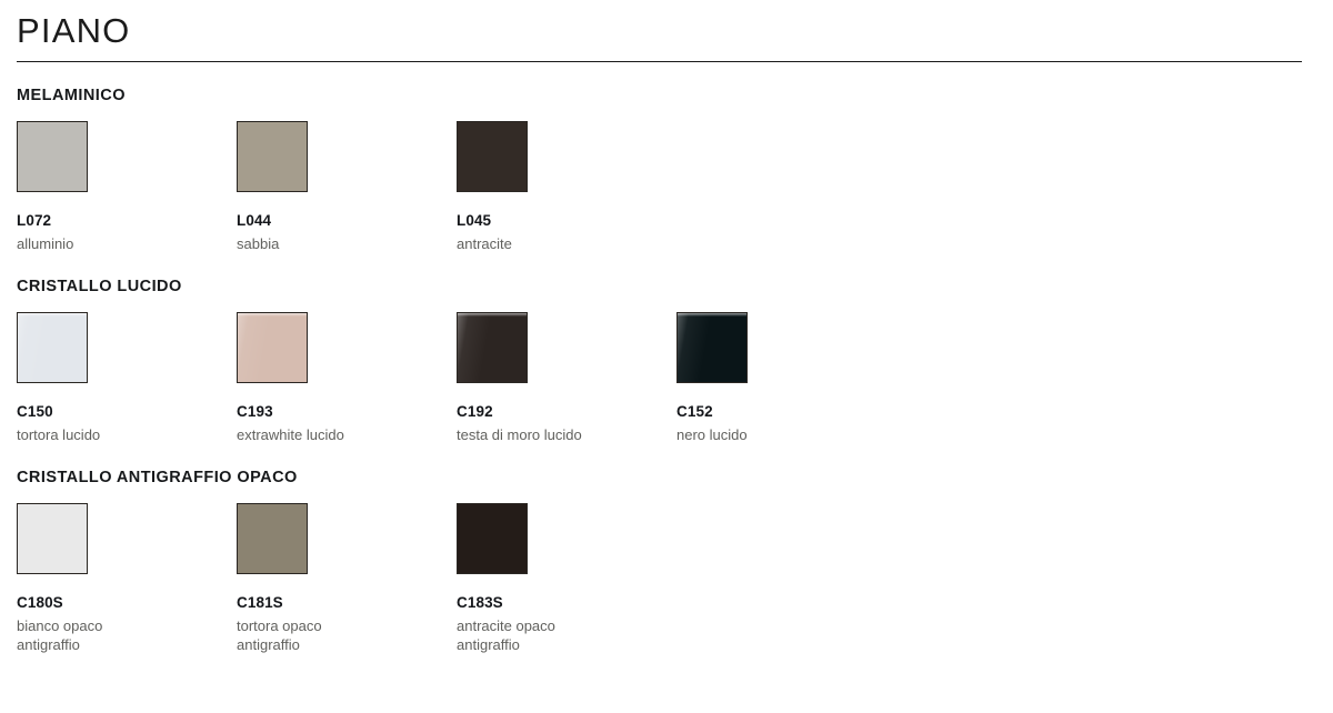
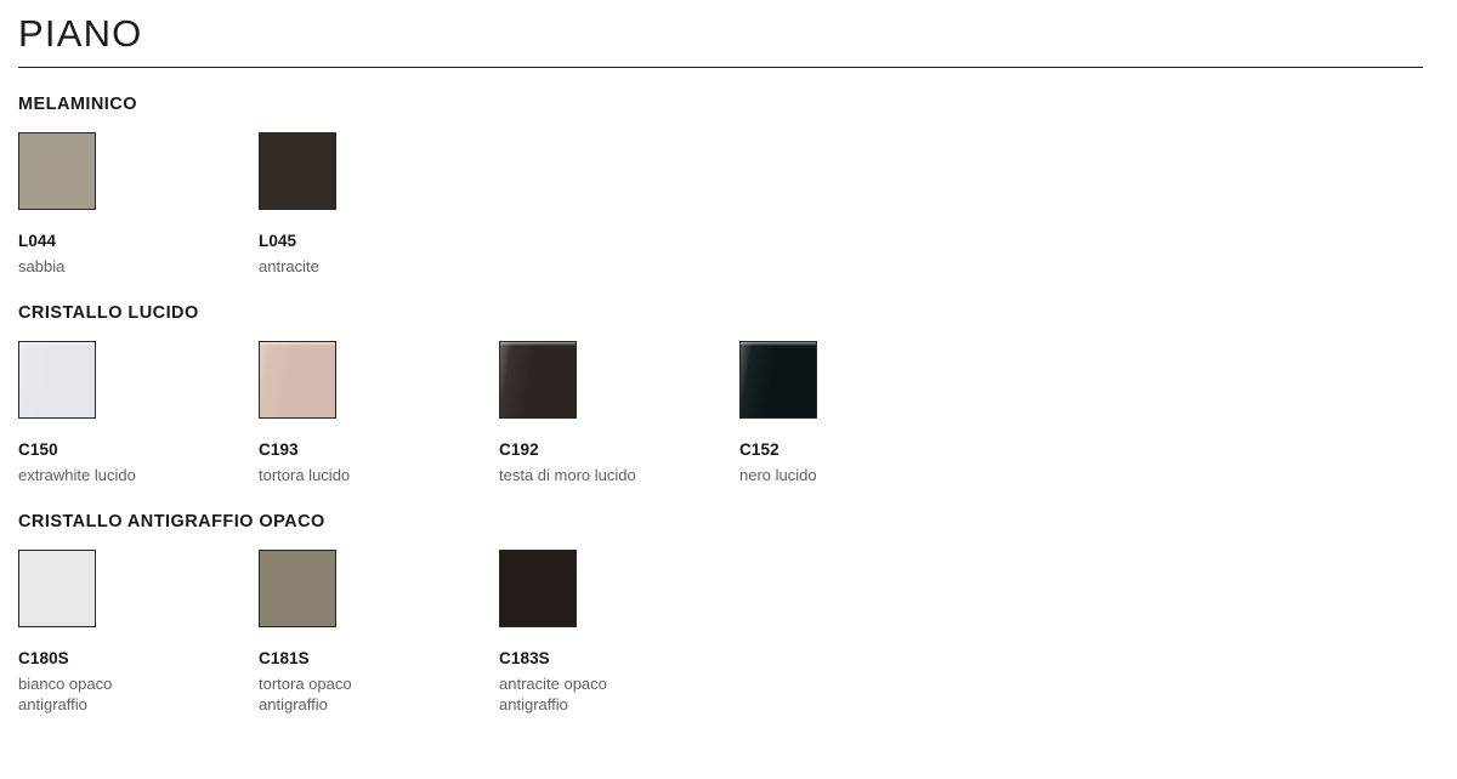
  PIANO
  MELAMINICO
- L072
- alluminio
  L044
  sabbia
  L045
  antracite
  CRISTALLO LUCIDO
  C150
- tortora lucido
+ extrawhite lucido
  C193
- extrawhite lucido
+ tortora lucido
  C192
  testa di moro lucido
  C152
  nero lucido
  CRISTALLO ANTIGRAFFIO OPACO
  C180S
  bianco opaco antigraffio
  C181S
  tortora opaco antigraffio
  C183S
  antracite opaco antigraffio
